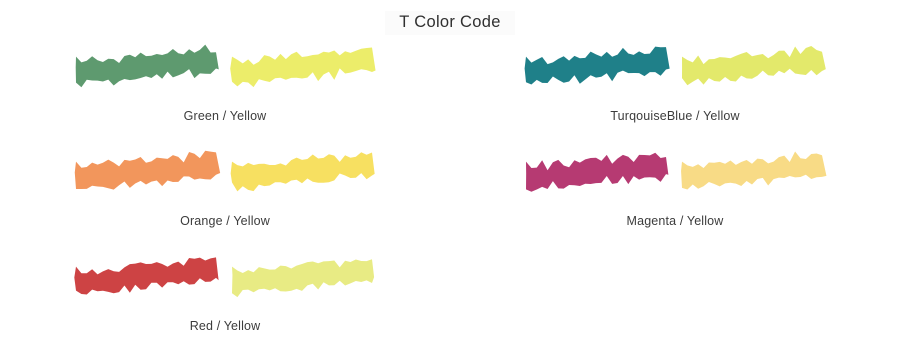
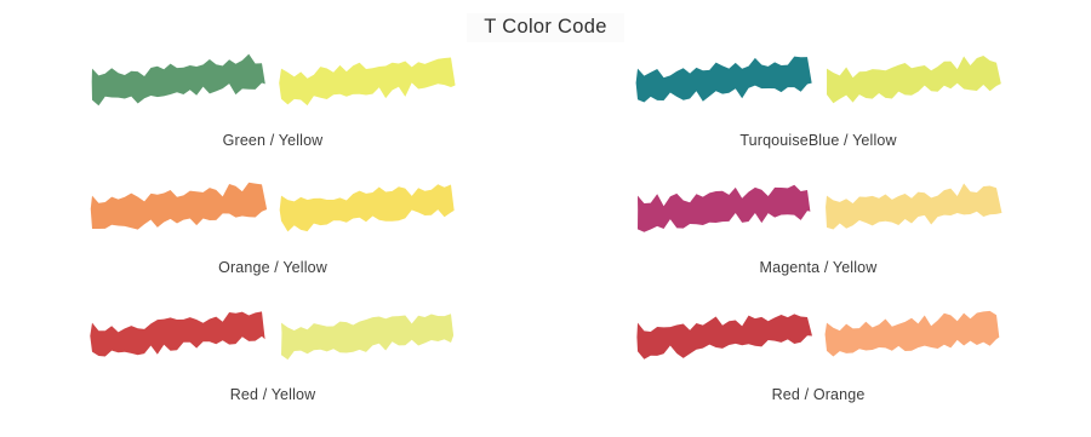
  T Color Code
  Green / Yellow
  TurqouiseBlue / Yellow
  Orange / Yellow
  Magenta / Yellow
  Red / Yellow
+ Red / Orange
